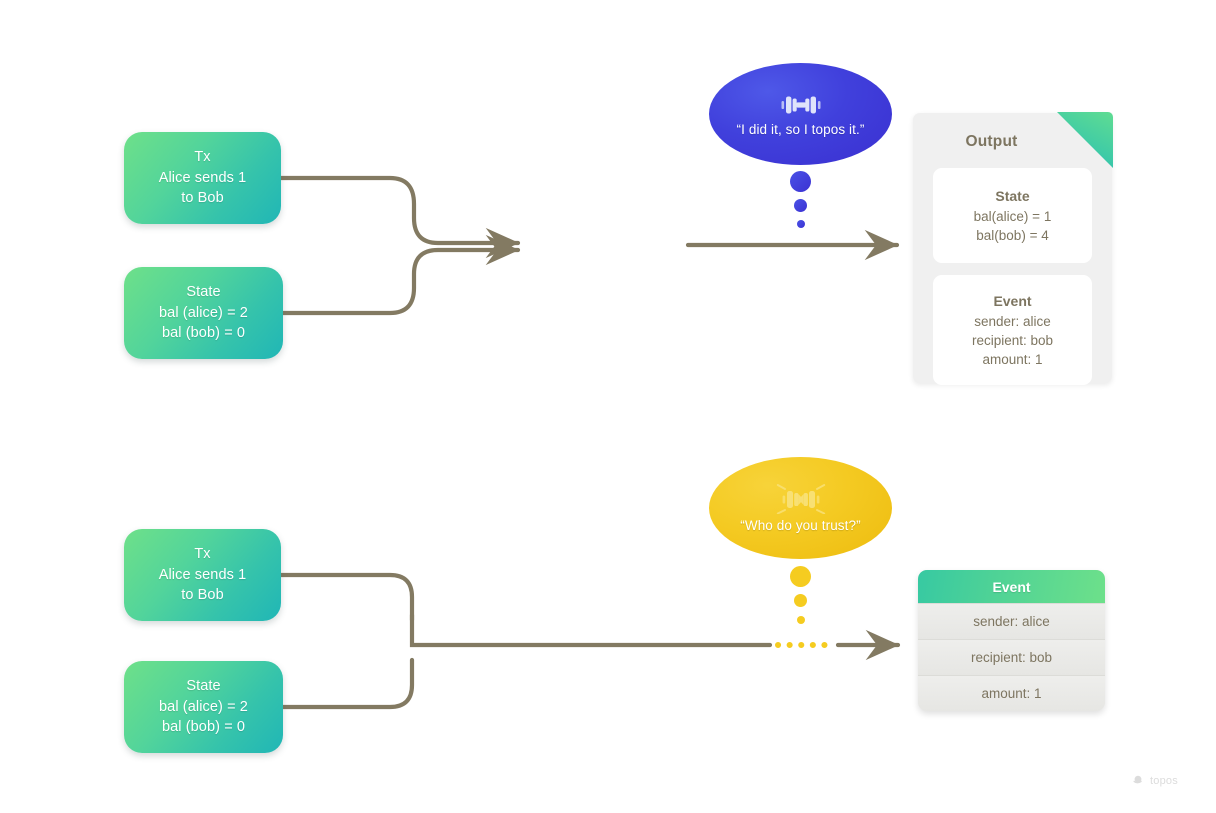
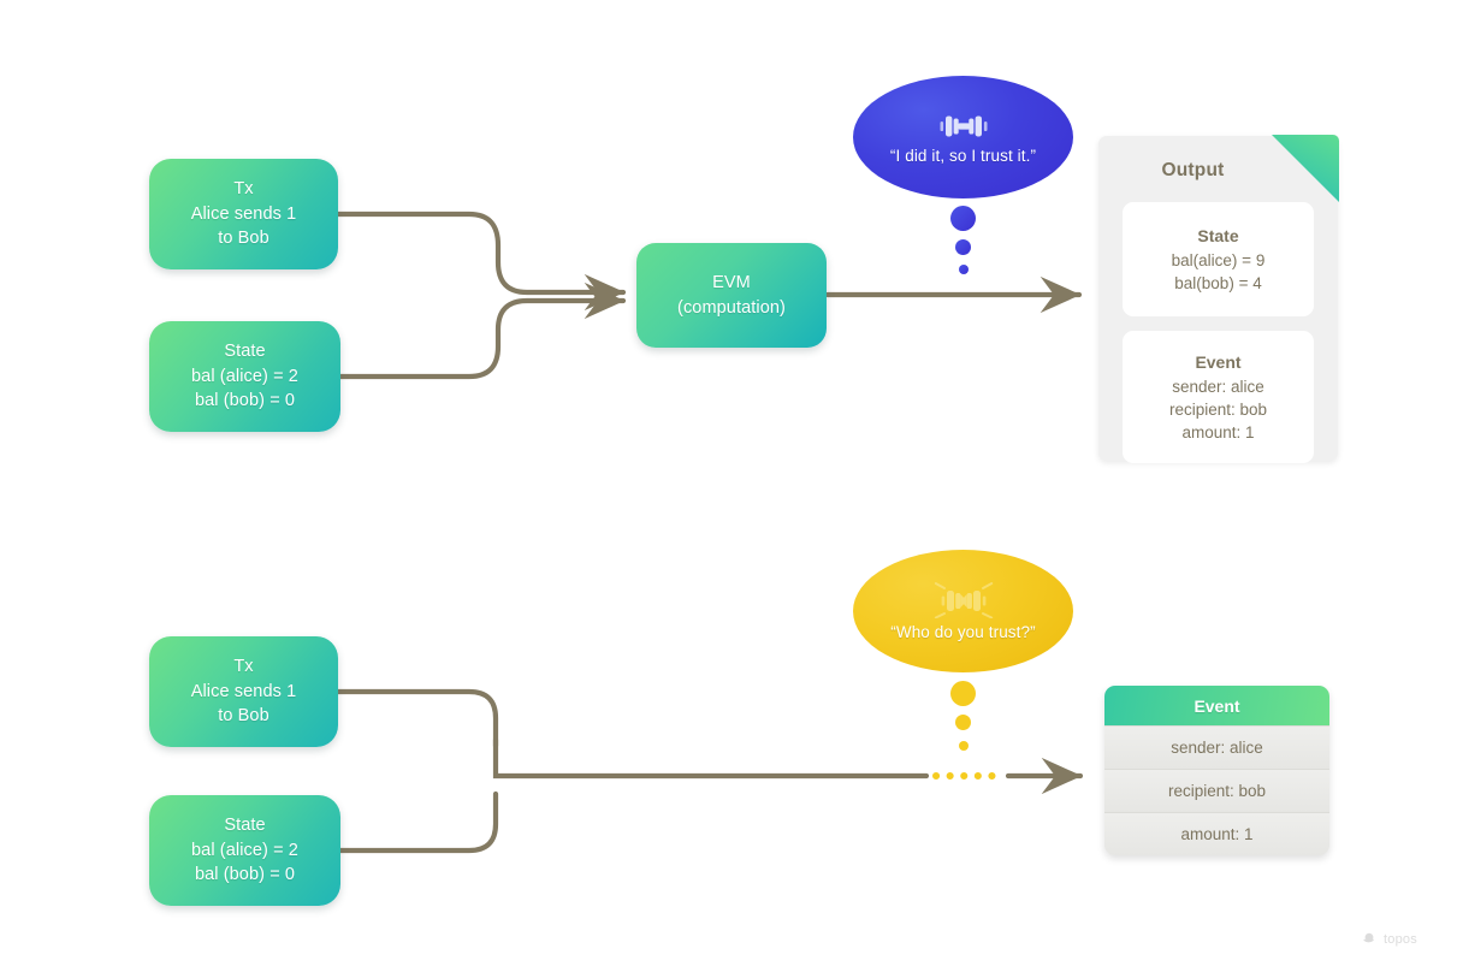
  Tx
  Alice sends 1
  to Bob
  State
  bal (alice) = 2
  bal (bob) = 0
+ EVM
+ (computation)
- “I did it, so I topos it.”
+ “I did it, so I trust it.”
  Output
  State
- bal(alice) = 1
+ bal(alice) = 9
  bal(bob) = 4
  Event
  sender: alice
  recipient: bob
  amount: 1
  Tx
  Alice sends 1
  to Bob
  State
  bal (alice) = 2
  bal (bob) = 0
  “Who do you trust?”
  Event
  sender: alice
  recipient: bob
  amount: 1
  topos
